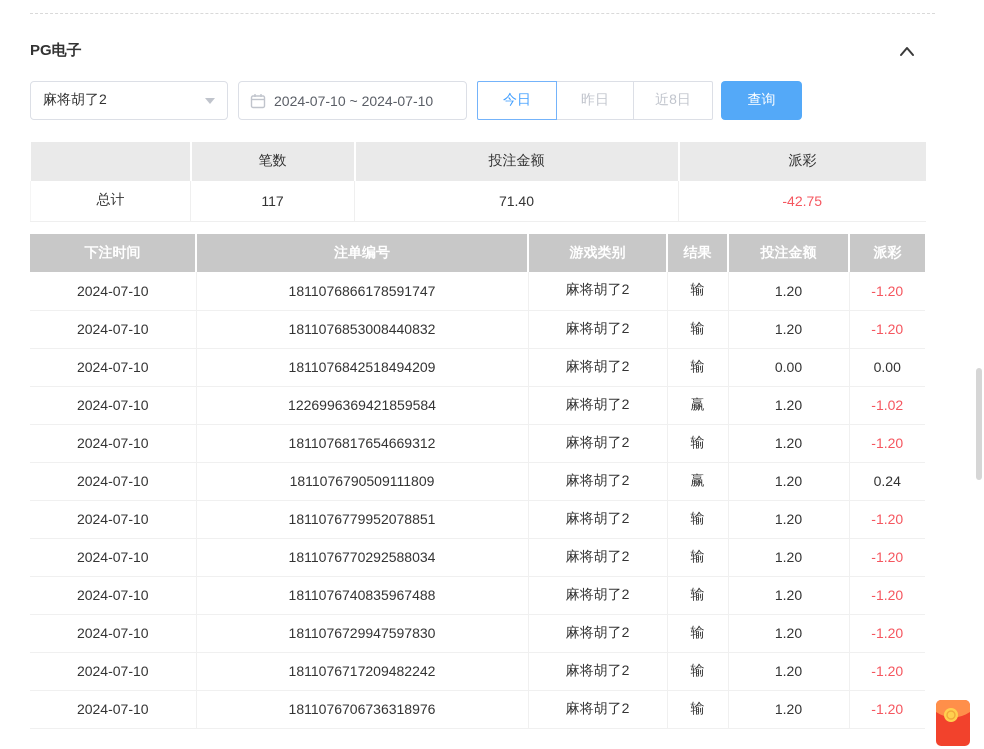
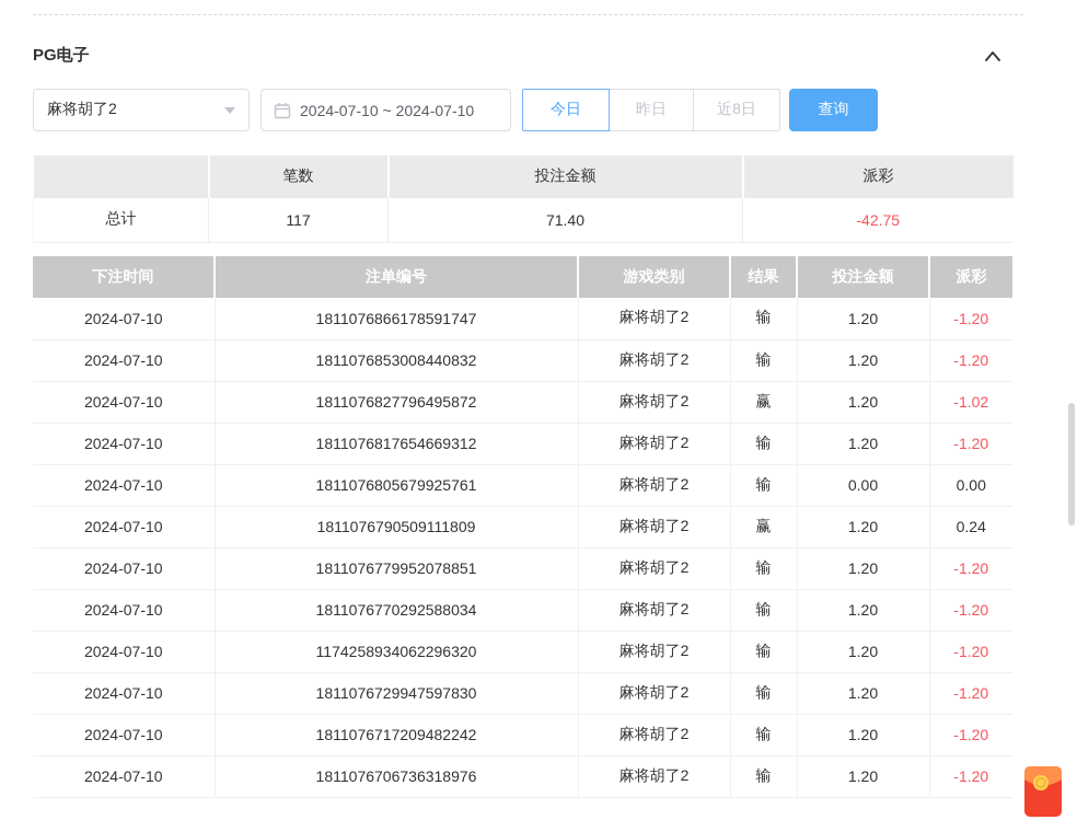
  PG电子
  麻将胡了2
  2024-07-10 ~ 2024-07-10
  今日
  昨日
  近8日
  查询
  	笔数	投注金额	派彩
  总计	117	71.40	-42.75
  下注时间	注单编号	游戏类别	结果	投注金额	派彩
  2024-07-10	1811076866178591747	麻将胡了2	输	1.20	-1.20
  2024-07-10	1811076853008440832	麻将胡了2	输	1.20	-1.20
- 2024-07-10	1811076842518494209	麻将胡了2	输	0.00	0.00
- 2024-07-10	1226996369421859584	麻将胡了2	赢	1.20	-1.02
+ 2024-07-10	1811076827796495872	麻将胡了2	赢	1.20	-1.02
  2024-07-10	1811076817654669312	麻将胡了2	输	1.20	-1.20
+ 2024-07-10	1811076805679925761	麻将胡了2	输	0.00	0.00
  2024-07-10	1811076790509111809	麻将胡了2	赢	1.20	0.24
  2024-07-10	1811076779952078851	麻将胡了2	输	1.20	-1.20
  2024-07-10	1811076770292588034	麻将胡了2	输	1.20	-1.20
- 2024-07-10	1811076740835967488	麻将胡了2	输	1.20	-1.20
+ 2024-07-10	1174258934062296320	麻将胡了2	输	1.20	-1.20
  2024-07-10	1811076729947597830	麻将胡了2	输	1.20	-1.20
  2024-07-10	1811076717209482242	麻将胡了2	输	1.20	-1.20
  2024-07-10	1811076706736318976	麻将胡了2	输	1.20	-1.20
